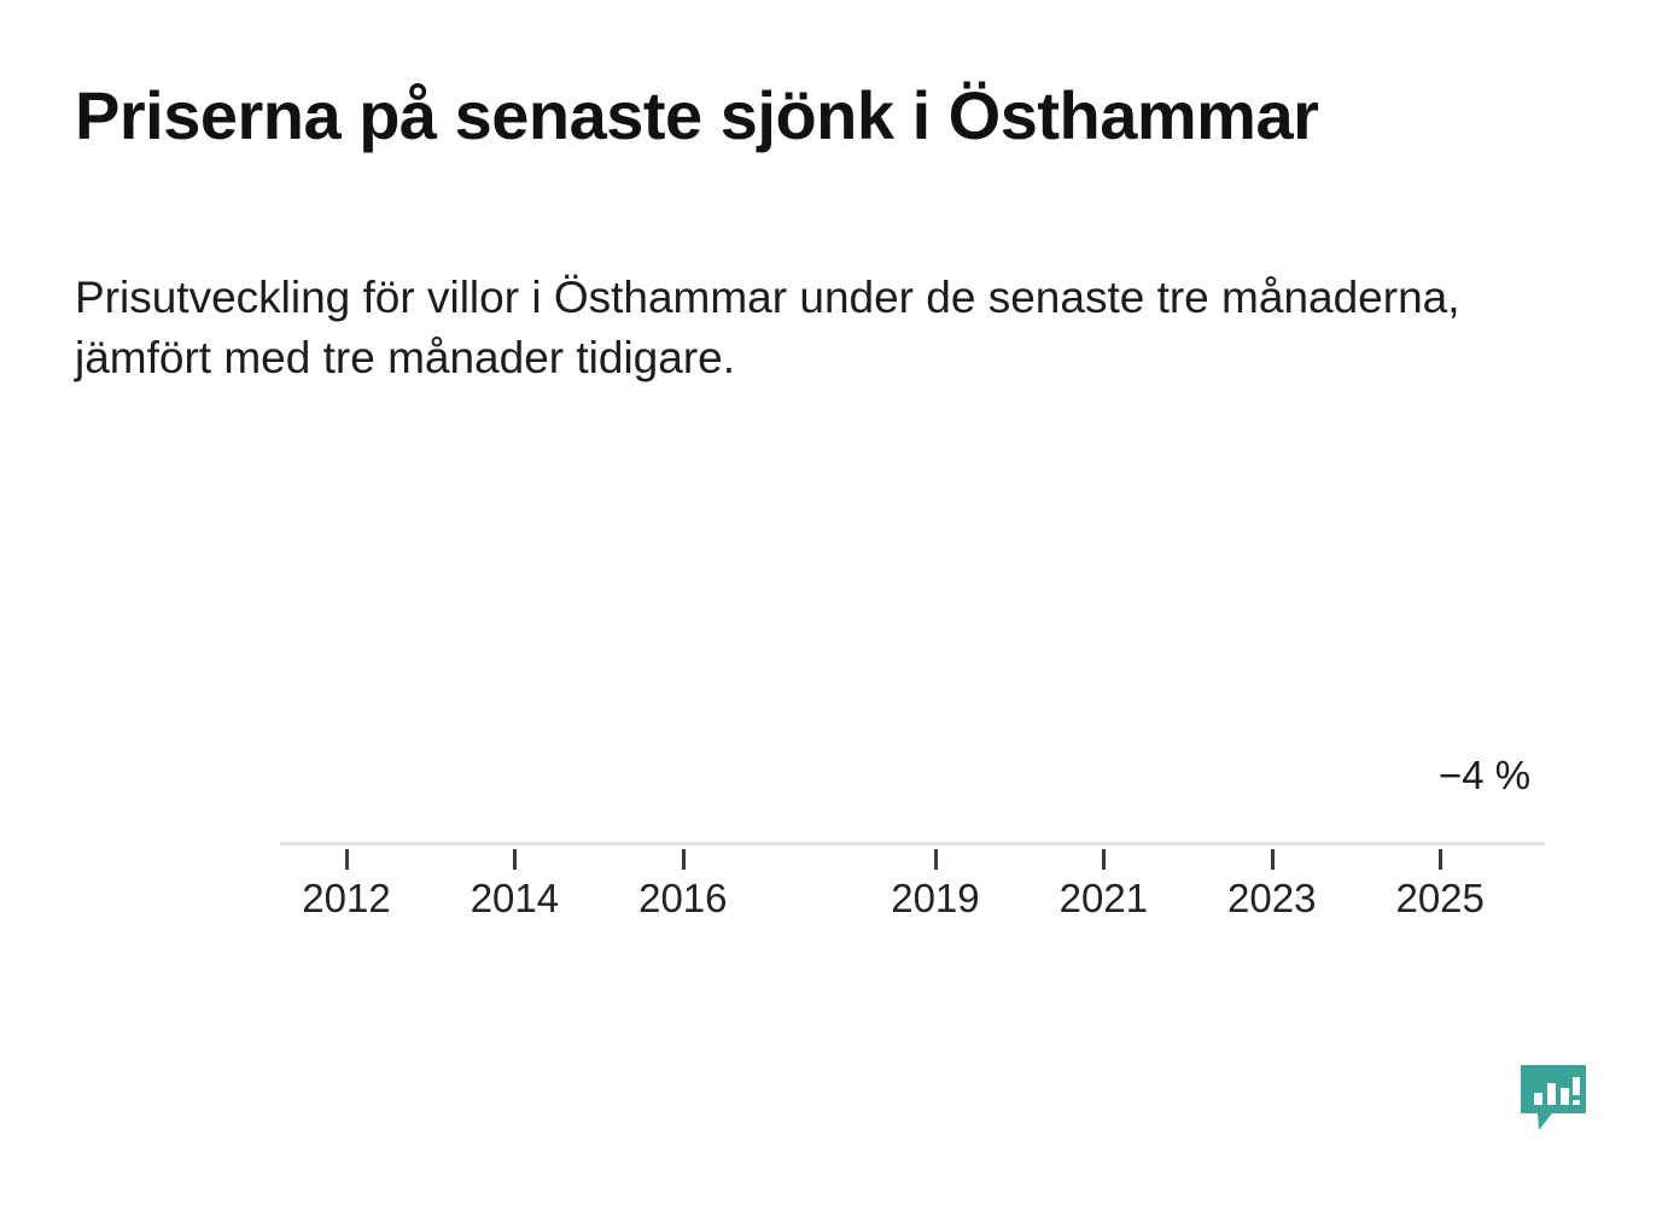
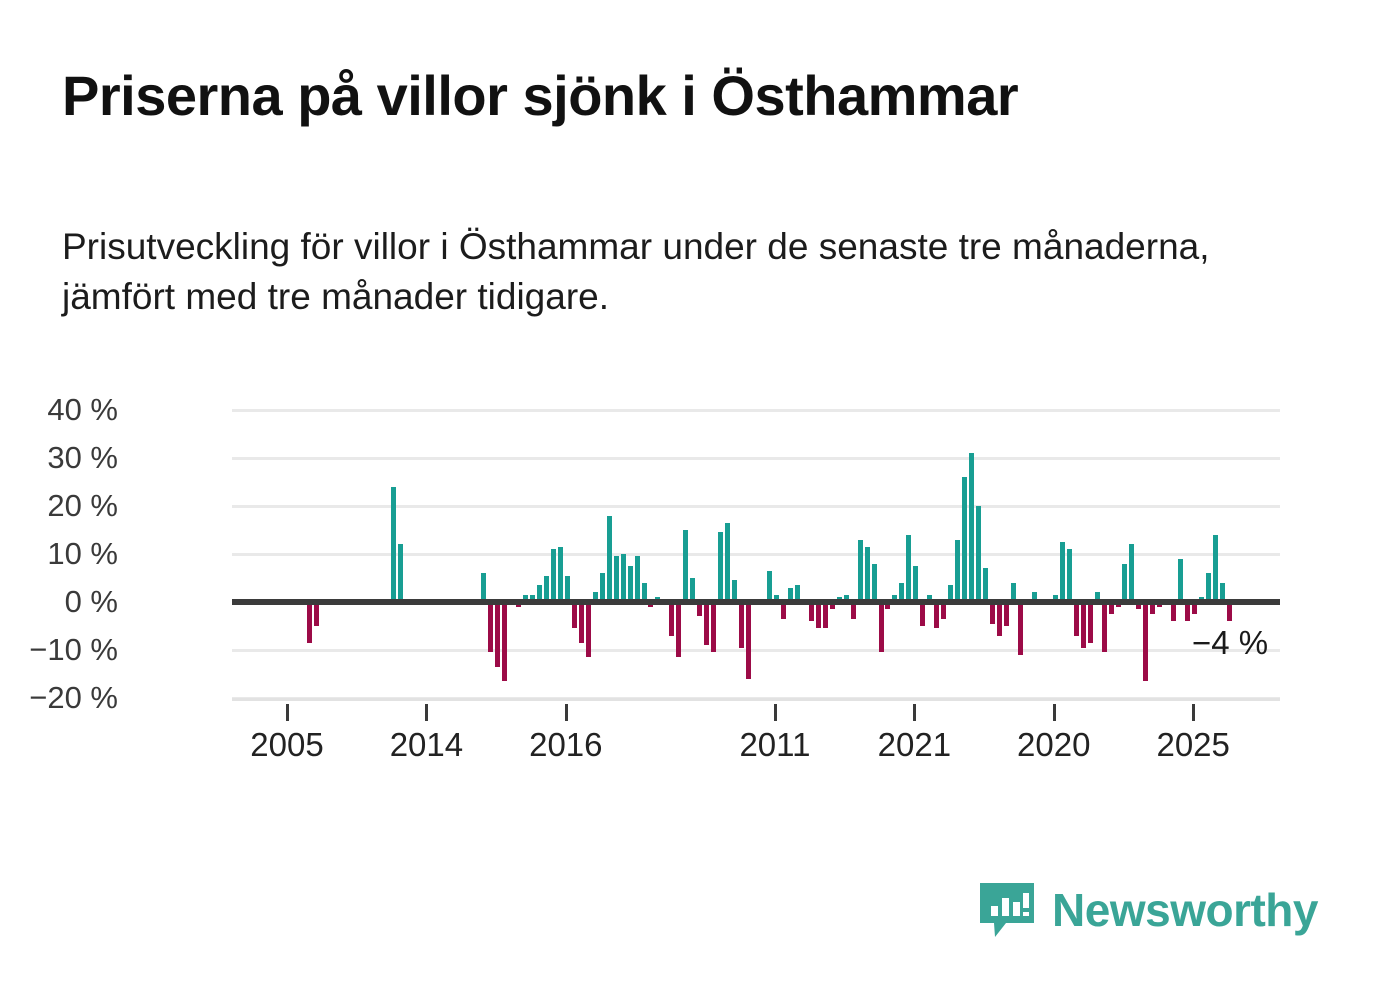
- Priserna på senaste sjönk i Östhammar
+ Priserna på villor sjönk i Östhammar
  Prisutveckling för villor i Östhammar under de senaste tre månaderna, jämfört med tre månader tidigare.
+ 40 %
+ 30 %
+ 20 %
+ 10 %
+ 0 %
+ −10 %
+ −20 %
- 2012
+ 2005
  2014
  2016
- 2019
+ 2011
  2021
- 2023
+ 2020
  2025
  −4 %
+ Newsworthy
